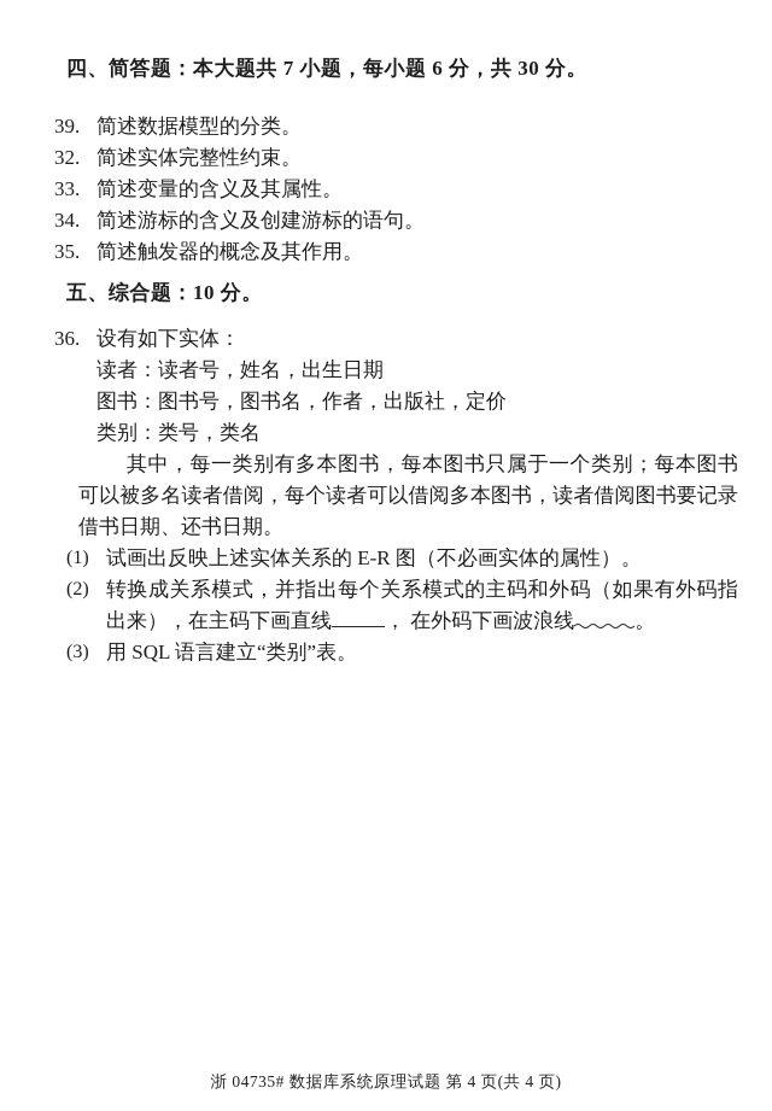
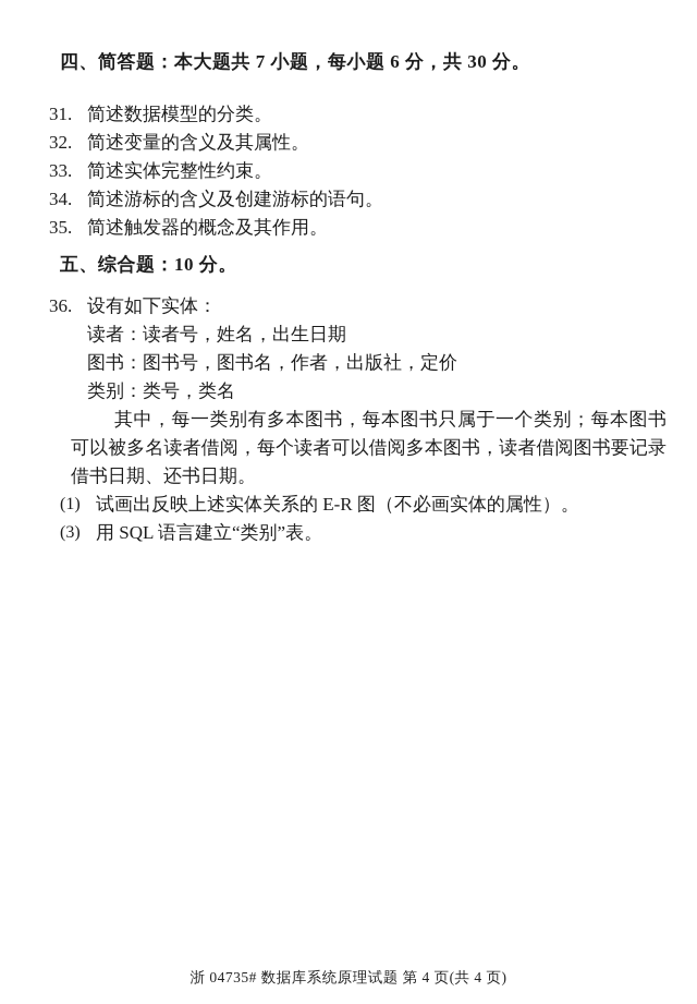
  四、简答题：本大题共 7 小题，每小题 6 分，共 30 分。
- 39.
+ 31.
  简述数据模型的分类。
  32.
- 简述实体完整性约束。
+ 简述变量的含义及其属性。
  33.
- 简述变量的含义及其属性。
+ 简述实体完整性约束。
  34.
  简述游标的含义及创建游标的语句。
  35.
  简述触发器的概念及其作用。
  五、综合题：10 分。
  36.
  设有如下实体：
  读者：读者号，姓名，出生日期
  图书：图书号，图书名，作者，出版社，定价
  类别：类号，类名
  其中，每一类别有多本图书，每本图书只属于一个类别；每本图书可以被多名读者借阅，每个读者可以借阅多本图书，读者借阅图书要记录借书日期、还书日期。
  (1)
  试画出反映上述实体关系的 E-R 图（不必画实体的属性）。
- (2)
- 转换成关系模式，并指出每个关系模式的主码和外码（如果有外码指出来），在主码下画直线 ， 在外码下画波浪线 。
  (3)
  用 SQL 语言建立“类别”表。
  浙 04735# 数据库系统原理试题 第 4 页(共 4 页)
